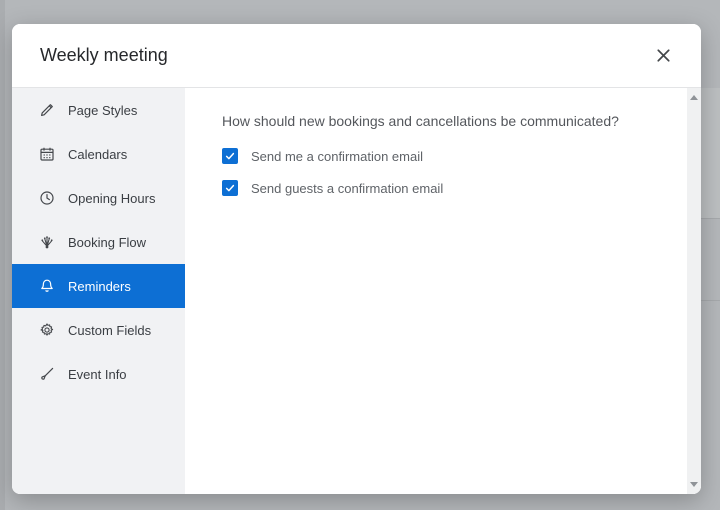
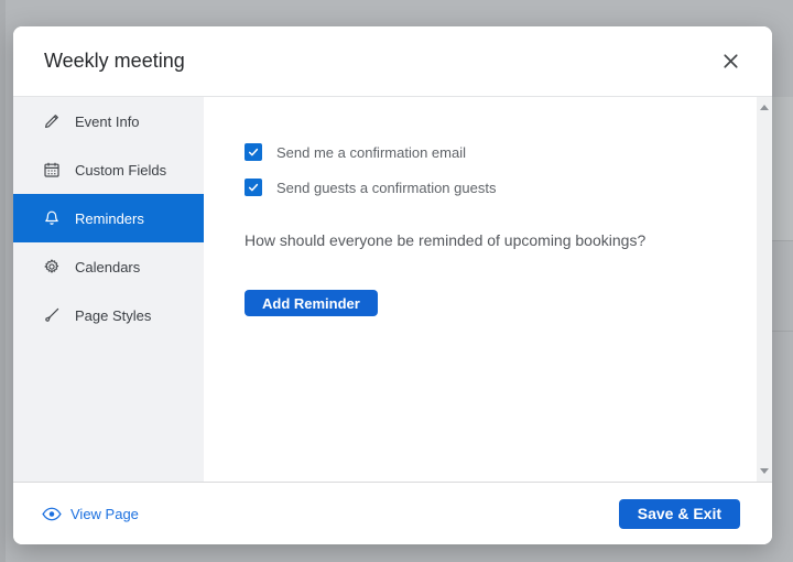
  Weekly meeting
- Page Styles
+ Event Info
- Calendars
+ Custom Fields
- Opening Hours
- Booking Flow
  Reminders
- Custom Fields
+ Calendars
- Event Info
+ Page Styles
- How should new bookings and cancellations be communicated?
  Send me a confirmation email
- Send guests a confirmation email
+ Send guests a confirmation guests
+ How should everyone be reminded of upcoming bookings?
+ Add Reminder
+ View Page
+ Save & Exit
